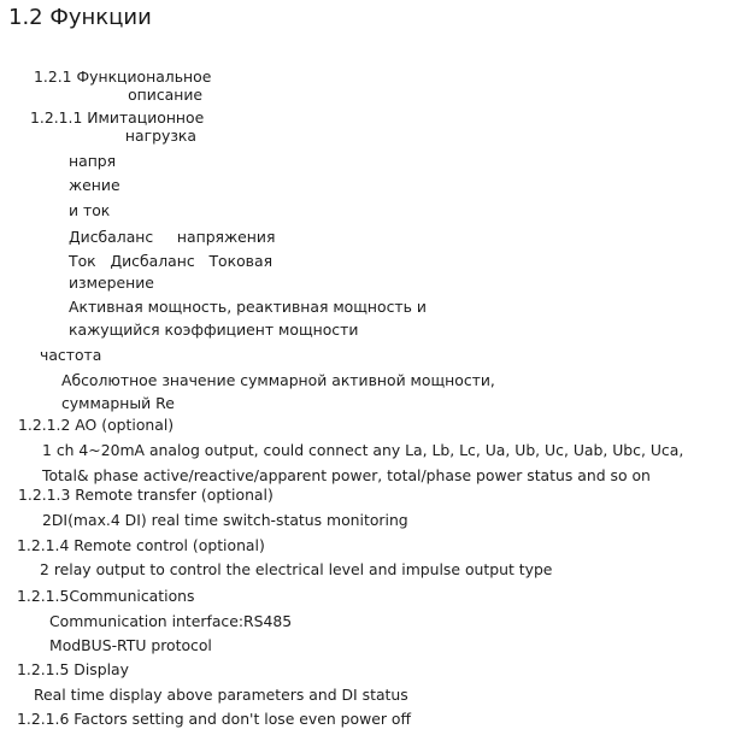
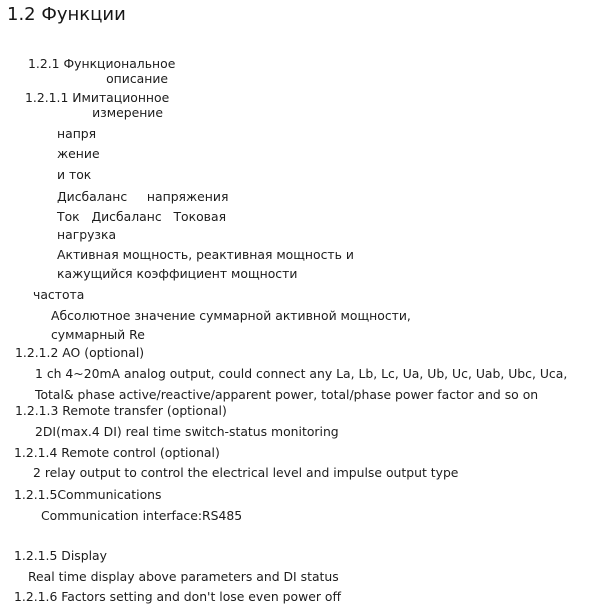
  1.2 Функции
  1.2.1 Функциональное
  описание
  1.2.1.1 Имитационное
- нагрузка
+ измерение
  напря
  жение
  и ток
  Дисбаланс напряжения
  Ток Дисбаланс Токовая
- измерение
+ нагрузка
  Активная мощность, реактивная мощность и
  кажущийся коэффициент мощности
  частота
  Абсолютное значение суммарной активной мощности,
  суммарный Re
  1.2.1.2 AO (optional)
  1 ch 4~20mA analog output, could connect any La, Lb, Lc, Ua, Ub, Uc, Uab, Ubc, Uca,
- Total& phase active/reactive/apparent power, total/phase power status and so on
+ Total& phase active/reactive/apparent power, total/phase power factor and so on
  1.2.1.3 Remote transfer (optional)
  2DI(max.4 DI) real time switch-status monitoring
  1.2.1.4 Remote control (optional)
  2 relay output to control the electrical level and impulse output type
  1.2.1.5Communications
  Communication interface:RS485
- ModBUS-RTU protocol
  1.2.1.5 Display
  Real time display above parameters and DI status
  1.2.1.6 Factors setting and don't lose even power off
